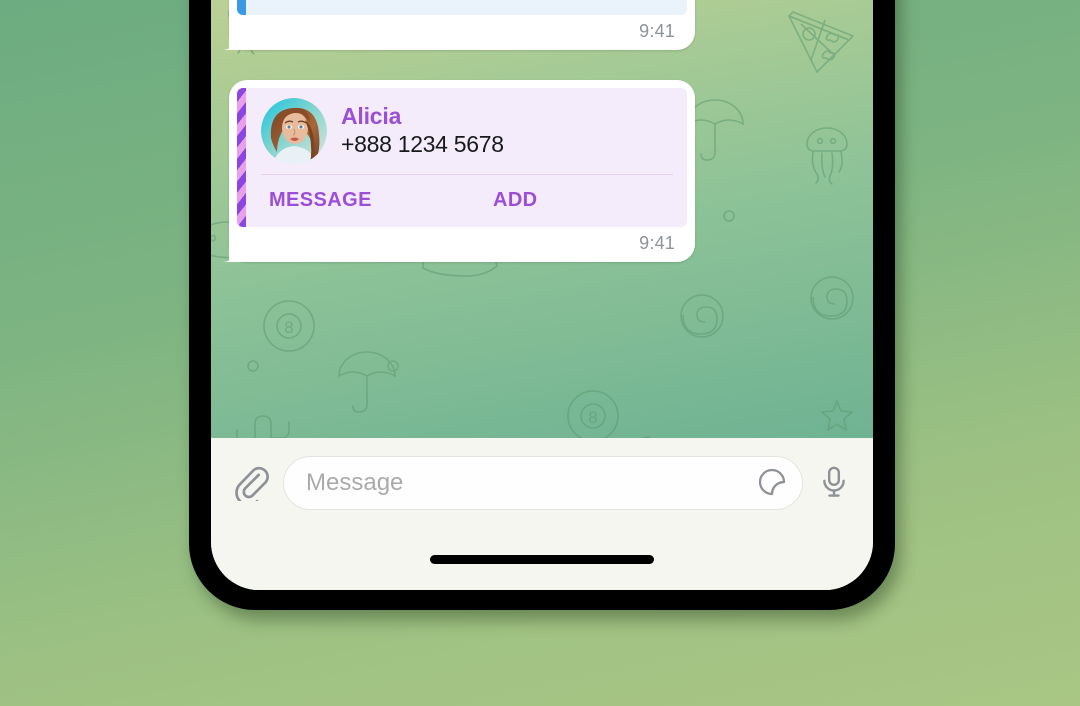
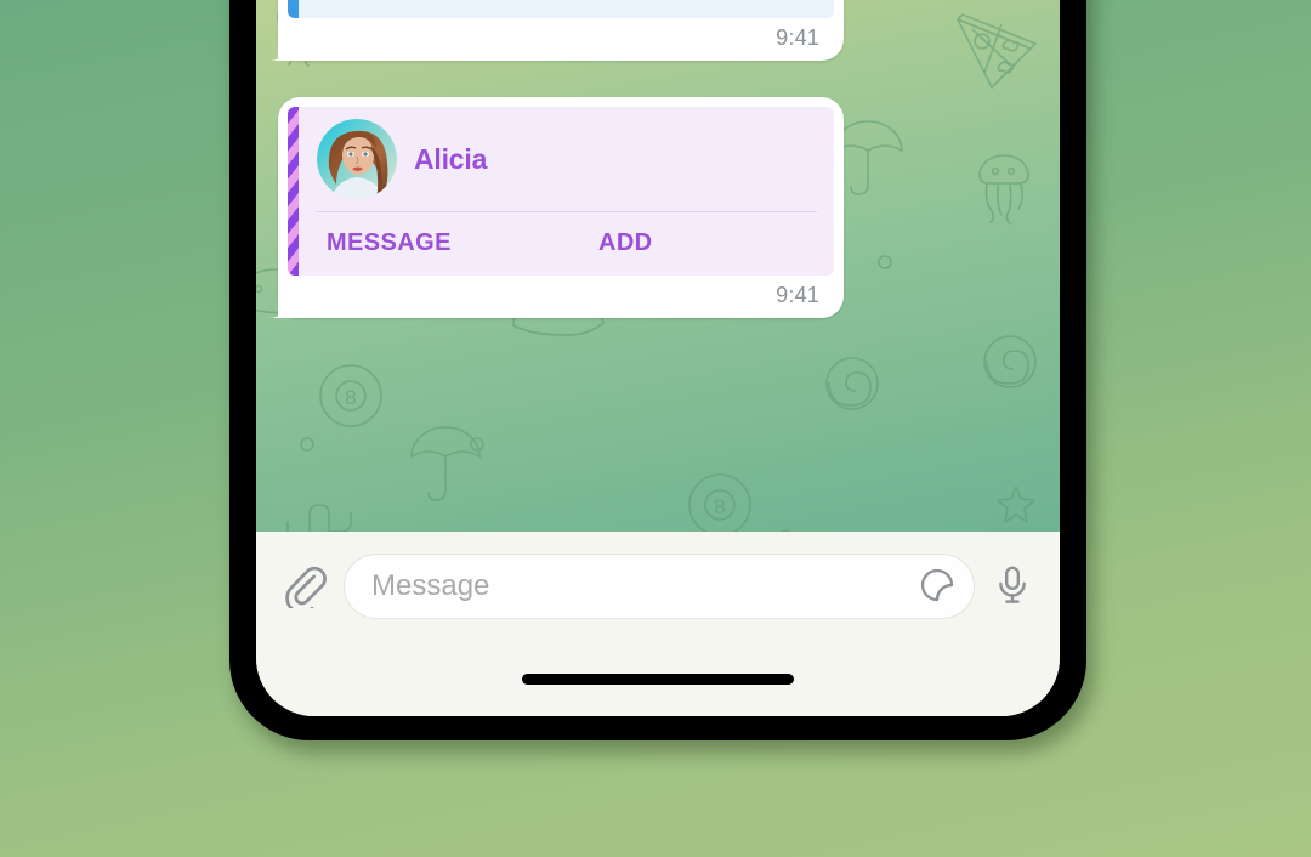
  9:41
  Alicia
- +888 1234 5678
  MESSAGE
  ADD
  9:41
  Message
